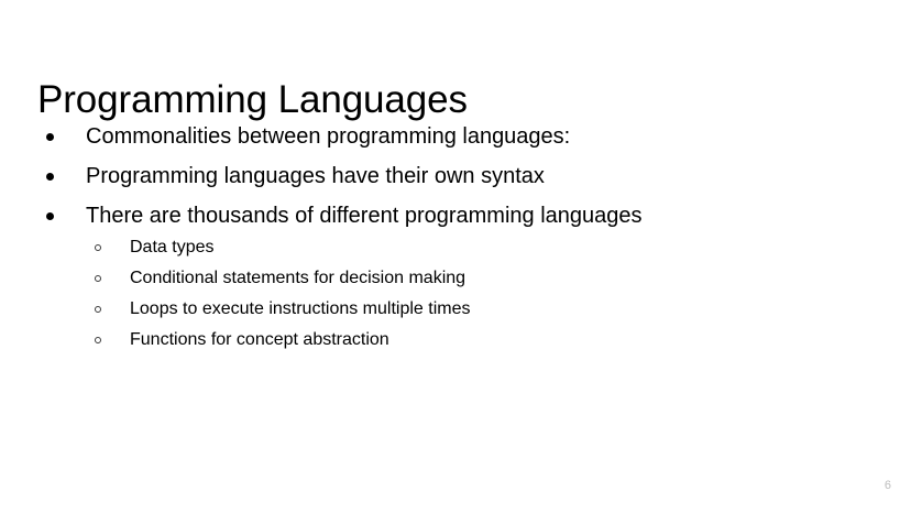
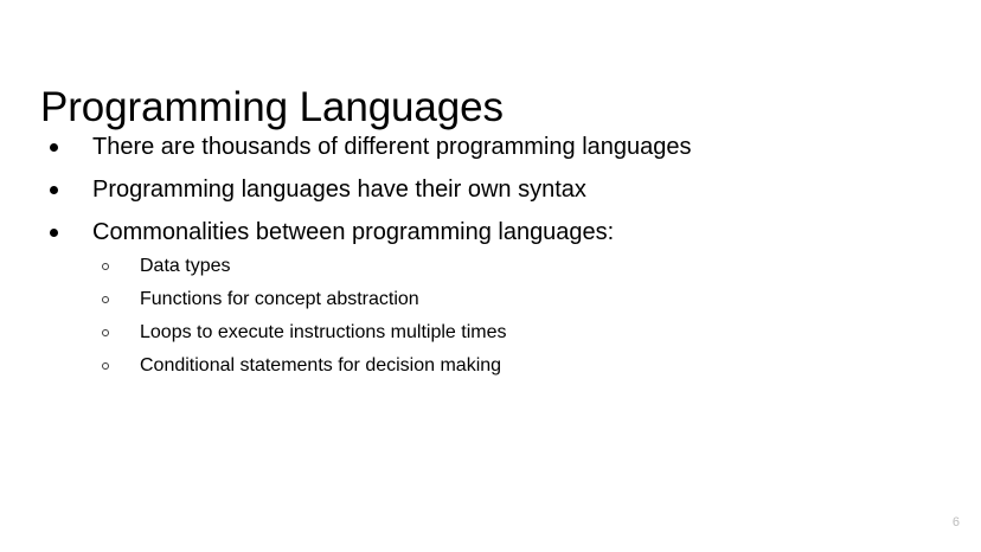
  Programming Languages
- Commonalities between programming languages:
+ There are thousands of different programming languages
  Programming languages have their own syntax
- There are thousands of different programming languages
+ Commonalities between programming languages:
  Data types
- Conditional statements for decision making
+ Functions for concept abstraction
  Loops to execute instructions multiple times
- Functions for concept abstraction
+ Conditional statements for decision making
  6
